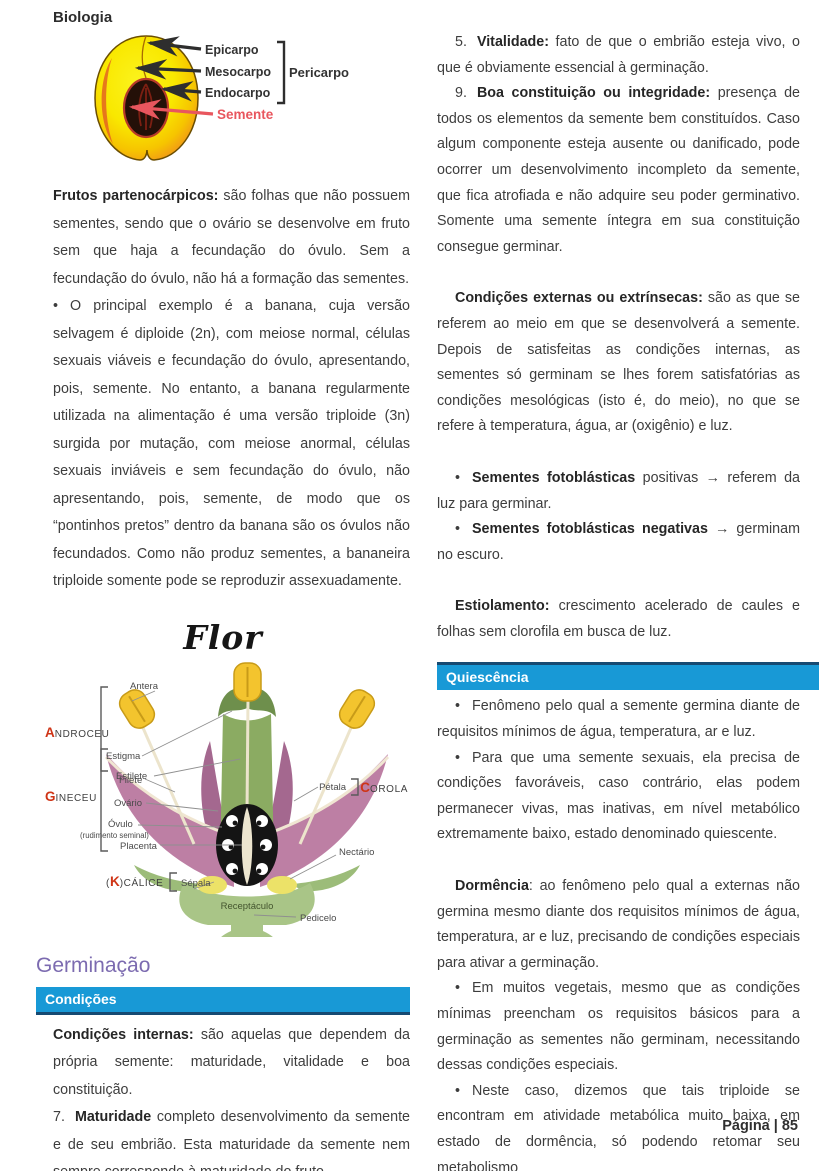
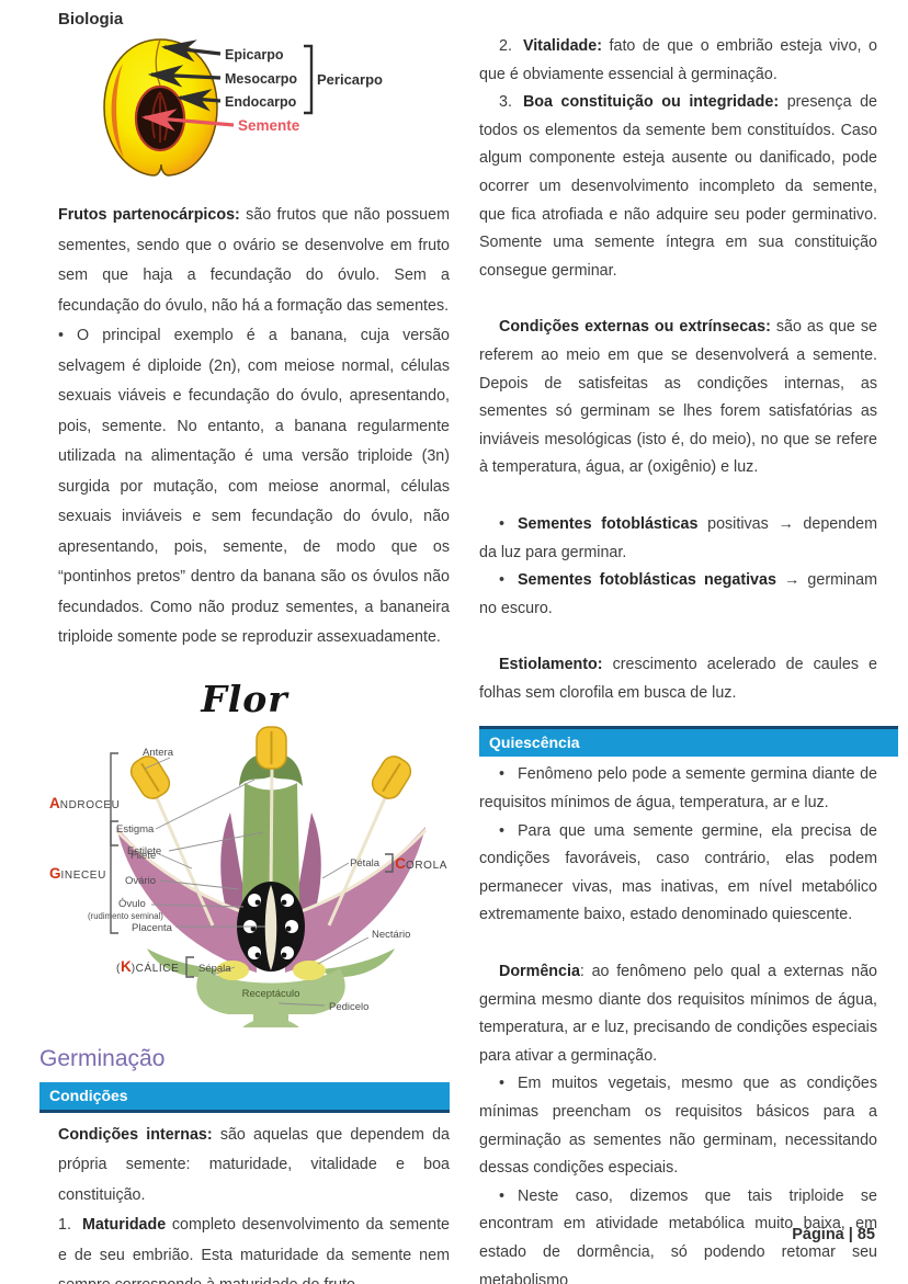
  Biologia
  Epicarpo
  Mesocarpo
  Endocarpo
  Pericarpo
  Semente
- Frutos partenocárpicos: são folhas que não possuem sementes, sendo que o ovário se desenvolve em fruto sem que haja a fecundação do óvulo. Sem a fecundação do óvulo, não há a formação das sementes.
+ Frutos partenocárpicos: são frutos que não possuem sementes, sendo que o ovário se desenvolve em fruto sem que haja a fecundação do óvulo. Sem a fecundação do óvulo, não há a formação das sementes.
  • O principal exemplo é a banana, cuja versão selvagem é diploide (2n), com meiose normal, células sexuais viáveis e fecundação do óvulo, apresentando, pois, semente. No entanto, a banana regularmente utilizada na alimentação é uma versão triploide (3n) surgida por mutação, com meiose anormal, células sexuais inviáveis e sem fecundação do óvulo, não apresentando, pois, semente, de modo que os “pontinhos pretos” dentro da banana são os óvulos não fecundados. Como não produz sementes, a bananeira triploide somente pode se reproduzir assexuadamente.
  Flor
  ANDROCEU
  GINECEU
  Antera
  Filete
  Estigma
  Estilete
  Ovário
  Óvulo
  (rudimento seminal)
  Placenta
  Pétala
  COROLA
  Nectário
  (K)CÁLICE
  Sépala
  Receptáculo
  Pedicelo
  Germinação
  Condições
  Condições internas: são aquelas que dependem da própria semente: maturidade, vitalidade e boa constituição.
- 7. Maturidade completo desenvolvimento da semente e de seu embrião. Esta maturidade da semente nem
+ 1. Maturidade completo desenvolvimento da semente e de seu embrião. Esta maturidade da semente nem
- 5. Vitalidade: fato de que o embrião esteja vivo, o que é obviamente essencial à germinação.
+ 2. Vitalidade: fato de que o embrião esteja vivo, o que é obviamente essencial à germinação.
- 9. Boa constituição ou integridade: presença de todos os elementos da semente bem constituídos. Caso algum componente esteja ausente ou danificado, pode ocorrer um desenvolvimento incompleto da semente, que fica atrofiada e não adquire seu poder germinativo. Somente uma semente íntegra em sua constituição consegue germinar.
+ 3. Boa constituição ou integridade: presença de todos os elementos da semente bem constituídos. Caso algum componente esteja ausente ou danificado, pode ocorrer um desenvolvimento incompleto da semente, que fica atrofiada e não adquire seu poder germinativo. Somente uma semente íntegra em sua constituição consegue germinar.
- Condições externas ou extrínsecas: são as que se referem ao meio em que se desenvolverá a semente. Depois de satisfeitas as condições internas, as sementes só germinam se lhes forem satisfatórias as condições mesológicas (isto é, do meio), no que se refere à temperatura, água, ar (oxigênio) e luz.
+ Condições externas ou extrínsecas: são as que se referem ao meio em que se desenvolverá a semente. Depois de satisfeitas as condições internas, as sementes só germinam se lhes forem satisfatórias as inviáveis mesológicas (isto é, do meio), no que se refere à temperatura, água, ar (oxigênio) e luz.
- • Sementes fotoblásticas positivas → referem da luz para germinar.
+ • Sementes fotoblásticas positivas → dependem da luz para germinar.
  • Sementes fotoblásticas negativas → germinam no escuro.
  Estiolamento: crescimento acelerado de caules e folhas sem clorofila em busca de luz.
  Quiescência
- • Fenômeno pelo qual a semente germina diante de requisitos mínimos de água, temperatura, ar e luz.
+ • Fenômeno pelo pode a semente germina diante de requisitos mínimos de água, temperatura, ar e luz.
- • Para que uma semente sexuais, ela precisa de condições favoráveis, caso contrário, elas podem permanecer vivas, mas inativas, em nível metabólico extremamente baixo, estado denominado quiescente.
+ • Para que uma semente germine, ela precisa de condições favoráveis, caso contrário, elas podem permanecer vivas, mas inativas, em nível metabólico extremamente baixo, estado denominado quiescente.
  Dormência: ao fenômeno pelo qual a externas não germina mesmo diante dos requisitos mínimos de água, temperatura, ar e luz, precisando de condições especiais para ativar a germinação.
  • Em muitos vegetais, mesmo que as condições mínimas preencham os requisitos básicos para a germinação as sementes não germinam, necessitando dessas condições especiais.
  • Neste caso, dizemos que tais triploide se encontram em atividade metabólica muito baixa, em estado de dormência, só podendo retomar seu metabolismo
  Página | 85
